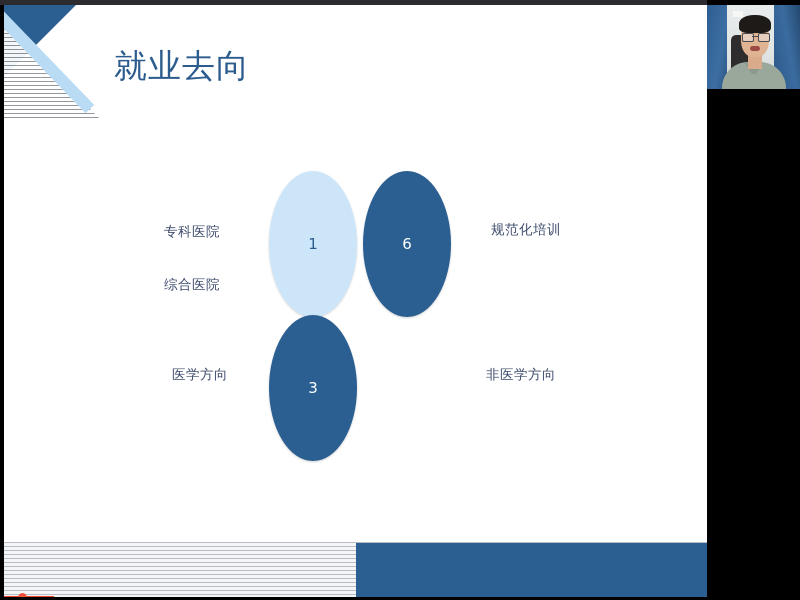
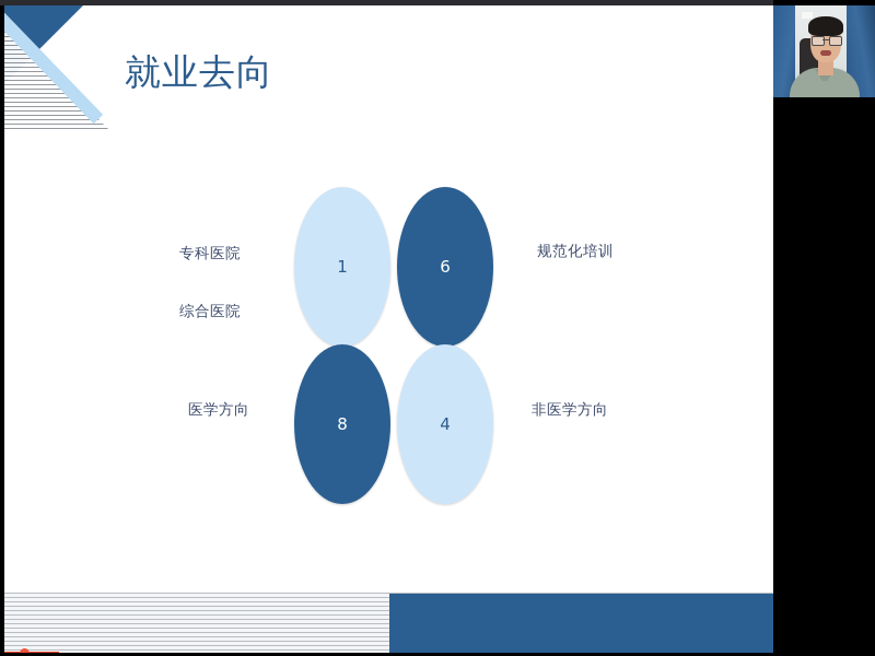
  就业去向
  1
  6
- 3
+ 8
+ 4
  专科医院
  综合医院
  医学方向
  规范化培训
  非医学方向
